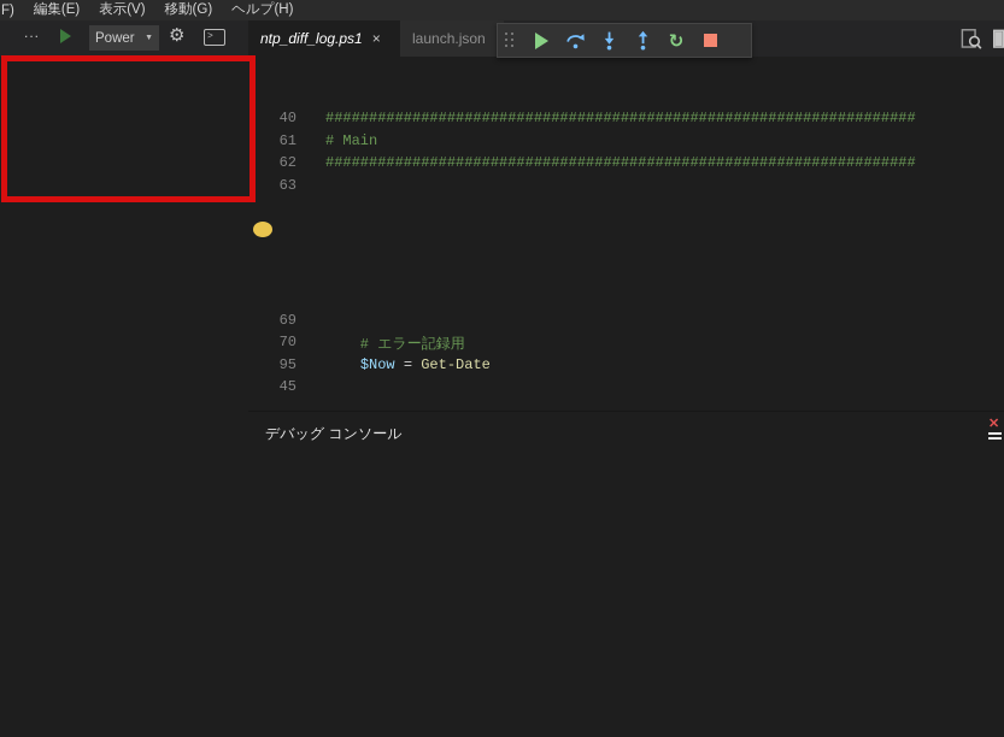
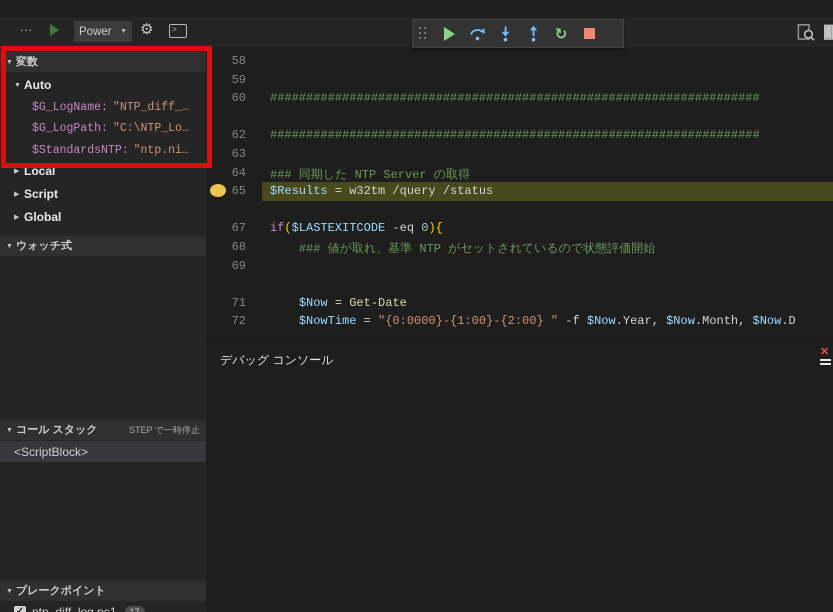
- F)
- 編集(E)
- 表示(V)
- 移動(G)
- ヘルプ(H)
  ...
  Power
  ⚙
  >
- ntp_diff_log.ps1
- ×
- launch.json
  ↻
+ 変数
+ Auto
+ $G_LogName:
+ "NTP_diff_…
+ $G_LogPath:
+ "C:\NTP_Lo…
+ $StandardsNTP:
+ "ntp.ni…
+ Local
+ Script
+ Global
+ ウォッチ式
+ コール スタック
+ STEP で一時停止
+ <ScriptBlock>
+ ブレークポイント
+ 58
+ 59
- 40
+ 60
  ####################################################################
- 61
- # Main
  62
  ####################################################################
  63
+ 64
+ ### 同期した NTP Server の取得
+ 65
+ $Results = w32tm /query /status
+ 67
+ if($LASTEXITCODE -eq 0){
+ 68
+ ### 値が取れ、基準 NTP がセットされているので状態評価開始
  69
- 70
- # エラー記録用
- 95
+ 71
  $Now = Get-Date
- 45
+ 72
+ $NowTime = "{0:0000}-{1:00}-{2:00} " -f $Now.Year, $Now.Month, $Now.D
  デバッグ コンソール
  ✕
